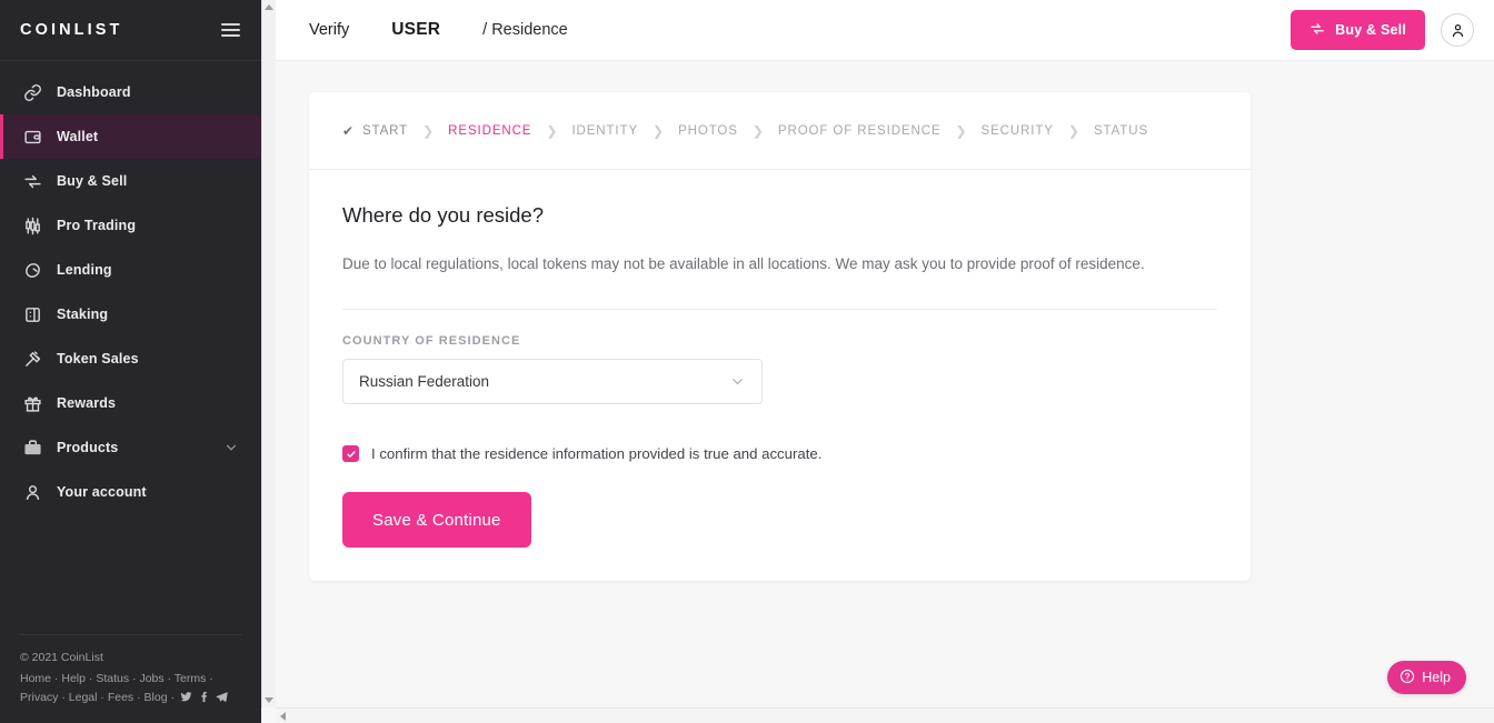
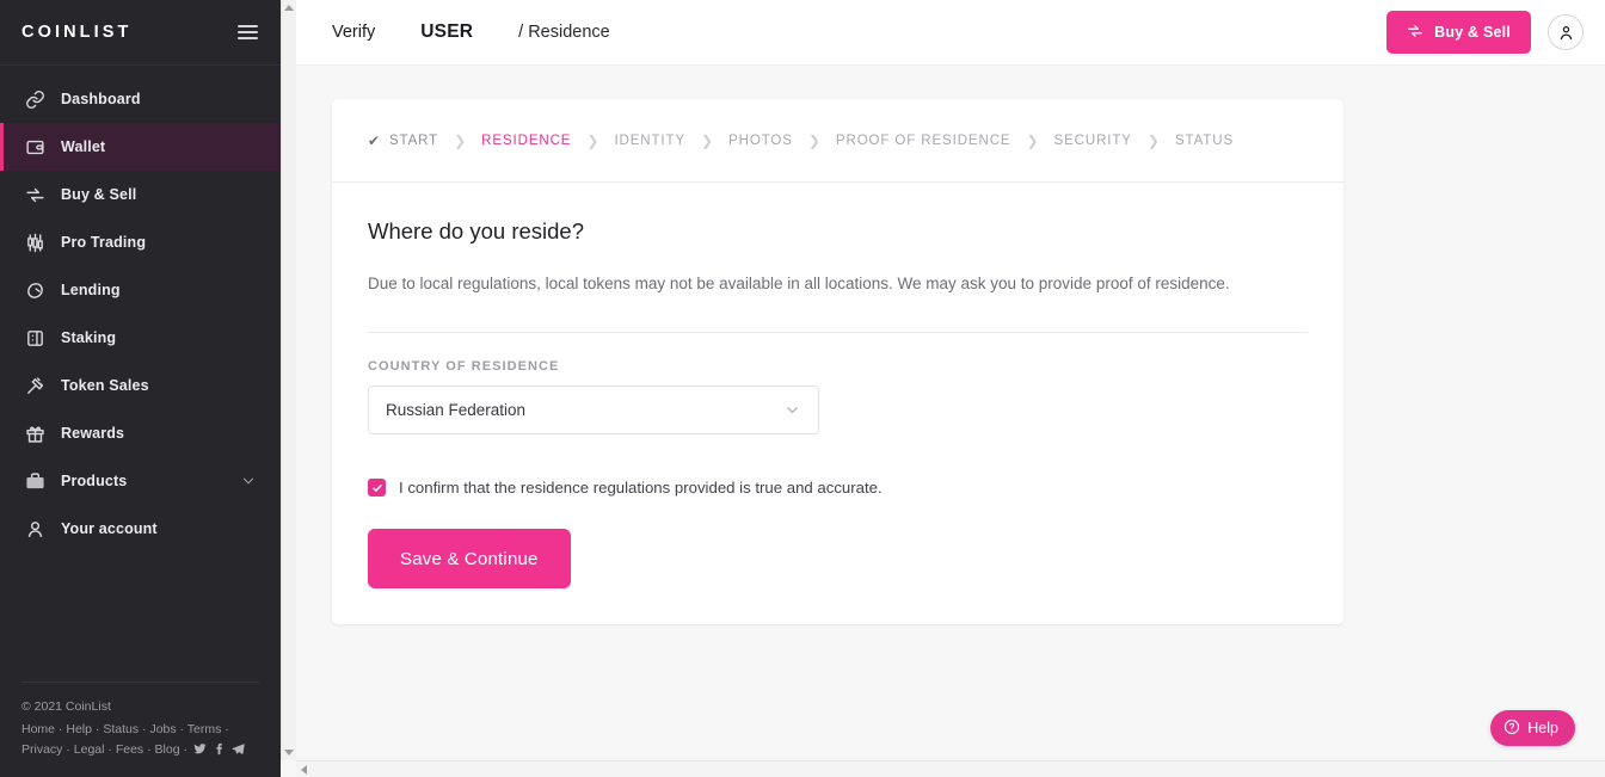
  COINLIST
  Dashboard
  Wallet
  Buy & Sell
  Pro Trading
  Lending
  Staking
  Token Sales
  Rewards
  Products
  Your account
  © 2021 CoinList
  Home · Help · Status · Jobs · Terms ·
  Privacy · Legal · Fees · Blog ·
  Verify
  USER
  / Residence
  Buy & Sell
  ✔
  START
  ❯
  RESIDENCE
  ❯
  IDENTITY
  ❯
  PHOTOS
  ❯
  PROOF OF RESIDENCE
  ❯
  SECURITY
  ❯
  STATUS
  Where do you reside?
  Due to local regulations, local tokens may not be available in all locations. We may ask you to provide proof of residence.
  COUNTRY OF RESIDENCE
  Russian Federation
- I confirm that the residence information provided is true and accurate.
+ I confirm that the residence regulations provided is true and accurate.
  Save & Continue
  Help
